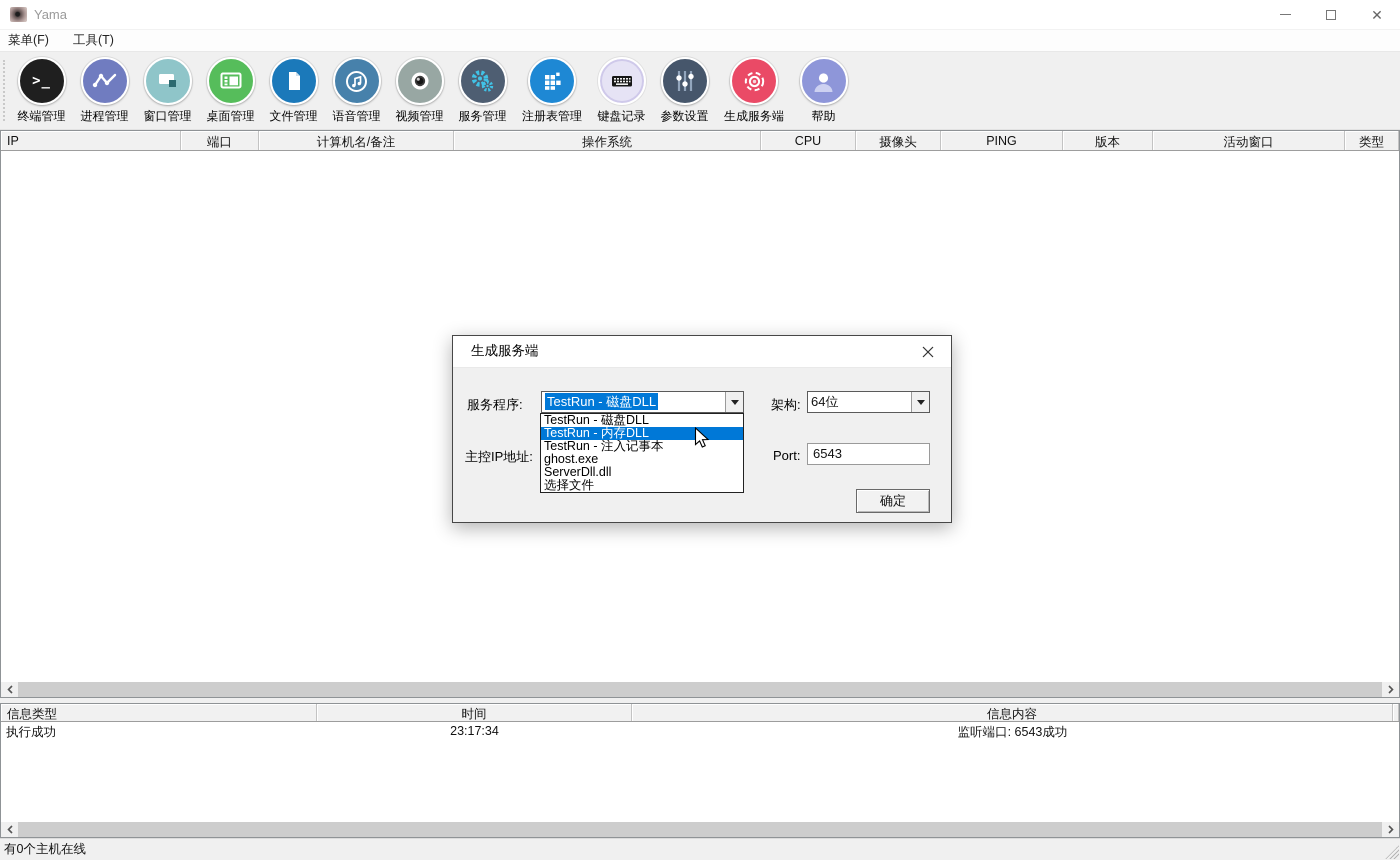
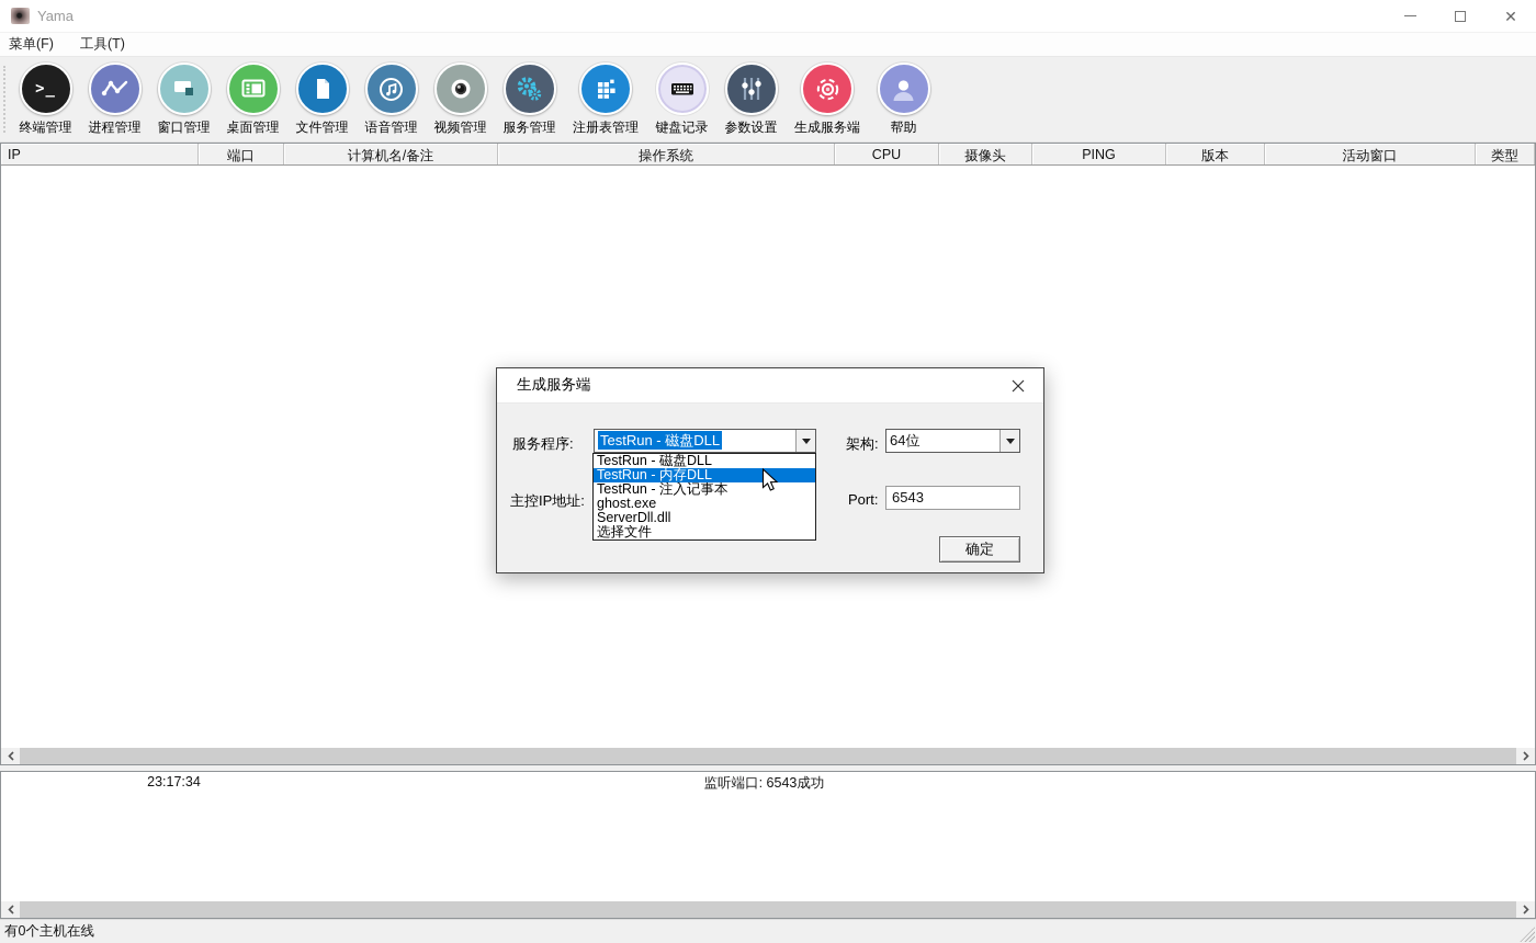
  Yama
  ✕
  菜单(F)
  工具(T)
  >_
  终端管理
  进程管理
  窗口管理
  桌面管理
  文件管理
  语音管理
  视频管理
  服务管理
  注册表管理
  键盘记录
  参数设置
  生成服务端
  帮助
  IP
  端口
  计算机名/备注
  操作系统
  CPU
  摄像头
  PING
  版本
  活动窗口
  类型
- 信息类型
- 时间
- 信息内容
- 执行成功
  23:17:34
  监听端口: 6543成功
  有0个主机在线
  生成服务端
  服务程序:
  TestRun - 磁盘DLL
  架构:
  64位
  主控IP地址:
  Port:
  6543
  TestRun - 磁盘DLL
  TestRun - 内存DLL
  TestRun - 注入记事本
  ghost.exe
  ServerDll.dll
  选择文件
  确定
